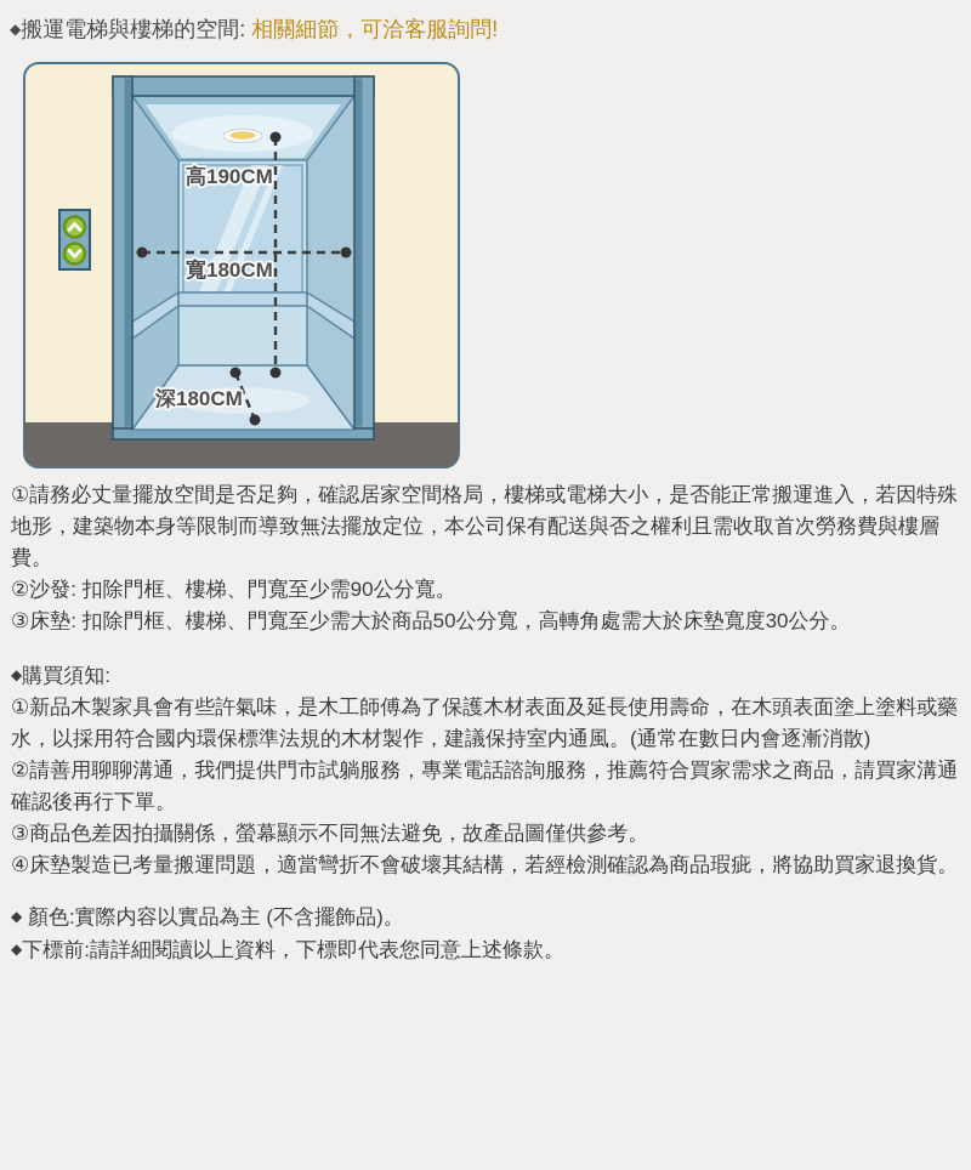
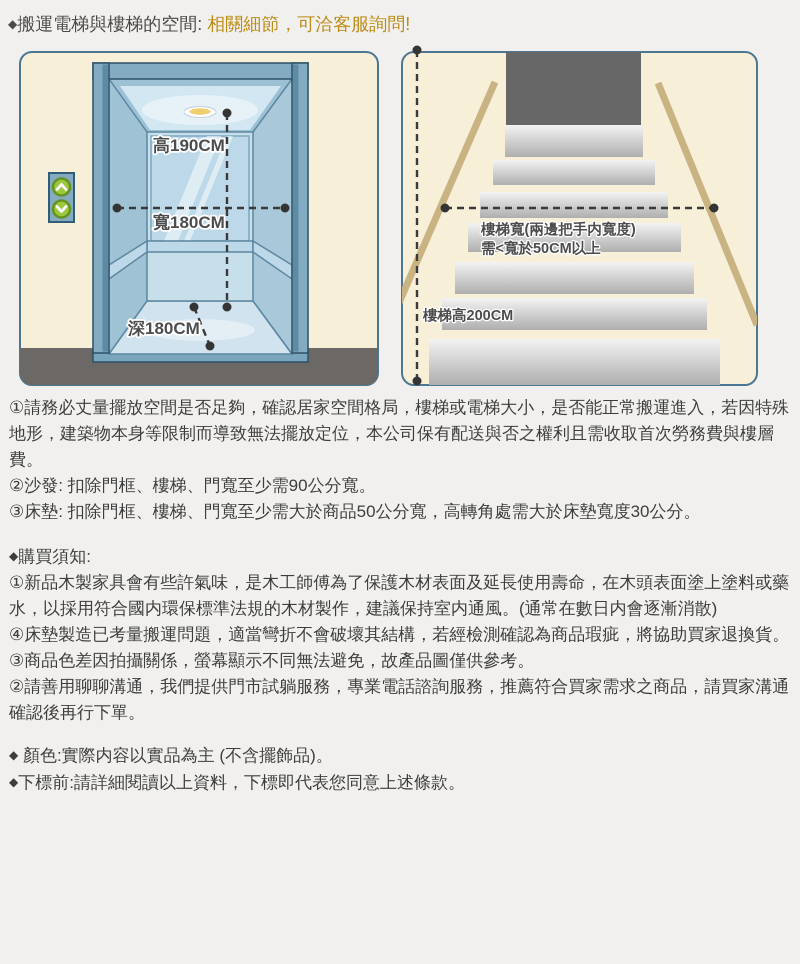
  ◆搬運電梯與樓梯的空間: 相關細節，可洽客服詢問!
  高190CM
  寬180CM
  深180CM
+ 樓梯寬(兩邊把手内寬度)
+ 需<寬於50CM以上
+ 樓梯高200CM
  ①請務必丈量擺放空間是否足夠，確認居家空間格局，樓梯或電梯大小，是否能正常搬運進入，若因特殊地形，建築物本身等限制而導致無法擺放定位，本公司保有配送與否之權利且需收取首次勞務費與樓層費。
  ②沙發: 扣除門框、樓梯、門寬至少需90公分寬。
  ③床墊: 扣除門框、樓梯、門寬至少需大於商品50公分寬，高轉角處需大於床墊寬度30公分。
  ◆購買須知:
  ①新品木製家具會有些許氣味，是木工師傅為了保護木材表面及延長使用壽命，在木頭表面塗上塗料或藥水，以採用符合國内環保標準法規的木材製作，建議保持室内通風。(通常在數日内會逐漸消散)
- ②請善用聊聊溝通，我們提供門市試躺服務，專業電話諮詢服務，推薦符合買家需求之商品，請買家溝通確認後再行下單。
+ ④床墊製造已考量搬運問題，適當彎折不會破壞其結構，若經檢測確認為商品瑕疵，將協助買家退換貨。
  ③商品色差因拍攝關係，螢幕顯示不同無法避免，故產品圖僅供參考。
- ④床墊製造已考量搬運問題，適當彎折不會破壞其結構，若經檢測確認為商品瑕疵，將協助買家退換貨。
+ ②請善用聊聊溝通，我們提供門市試躺服務，專業電話諮詢服務，推薦符合買家需求之商品，請買家溝通確認後再行下單。
  ◆ 顏色:實際内容以實品為主 (不含擺飾品)。
  ◆下標前:請詳細閱讀以上資料，下標即代表您同意上述條款。
